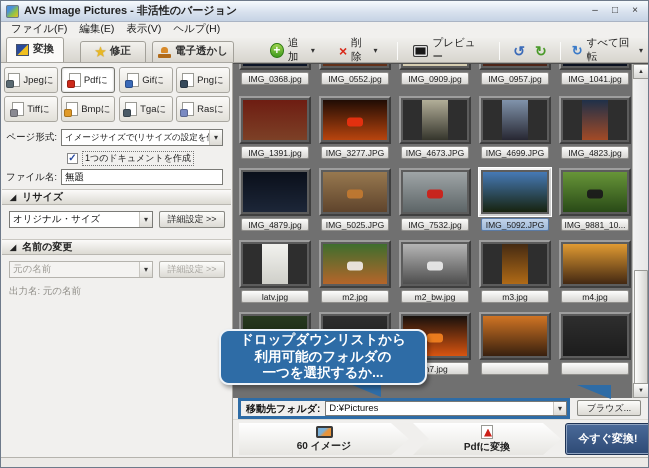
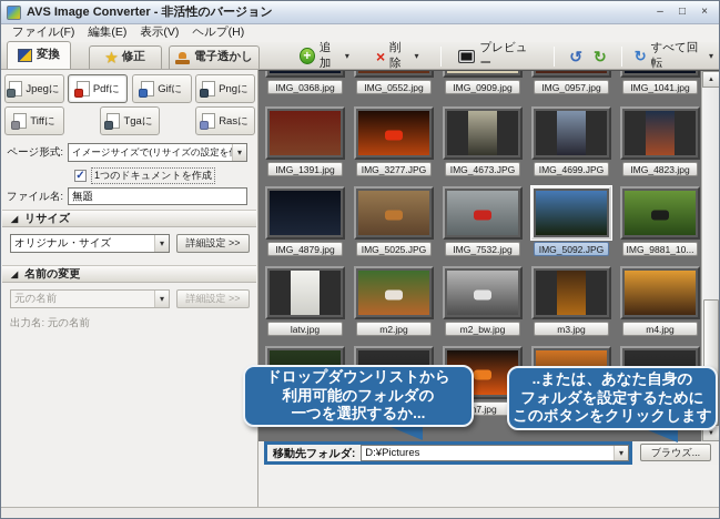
- AVS Image Pictures - 非活性のバージョン
+ AVS Image Converter - 非活性のバージョン
  –
  □
  ×
  ファイル(F)
  編集(E)
  表示(V)
  ヘルプ(H)
  変換
  ★
  修正
  電子透かし
  +
  追加
  ▾
  ×
  削除
  ▾
  プレビュー
  ↺
  ↻
  ↻
  すべて回転
  ▾
  Jpegに
  Pdfに
  Gifに
  Pngに
  Tiffに
- Bmpに
  Tgaに
  Rasに
  ページ形式:
  イメージサイズで(リサイズの設定を
  ▾
  ✓
  1つのドキュメントを作成
  ファイル名:
  無題
  ◢
  リサイズ
  オリジナル・サイズ
  ▾
  詳細設定 >>
  ◢
  名前の変更
  元の名前
  ▾
  詳細設定 >>
  出力名: 元の名前
  IMG_0368.jpg
  IMG_0552.jpg
  IMG_0909.jpg
  IMG_0957.jpg
  IMG_1041.jpg
  IMG_1391.jpg
  IMG_3277.JPG
  IMG_4673.JPG
  IMG_4699.JPG
  IMG_4823.jpg
  IMG_4879.jpg
  IMG_5025.JPG
  IMG_7532.jpg
  IMG_5092.JPG
  IMG_9881_10...
  latv.jpg
  m2.jpg
  m2_bw.jpg
  m3.jpg
  m4.jpg
  7.jpg
  移動先フォルダ:
  D:¥Pictures
  ▾
  ブラウズ...
- 60 イメージ
- Pdfに変換
- 今すぐ変換!
  ドロップダウンリストから
  利用可能のフォルダの
  一つを選択するか...
+ ..または、あなた自身の
+ フォルダを設定するために
+ このボタンをクリックします
